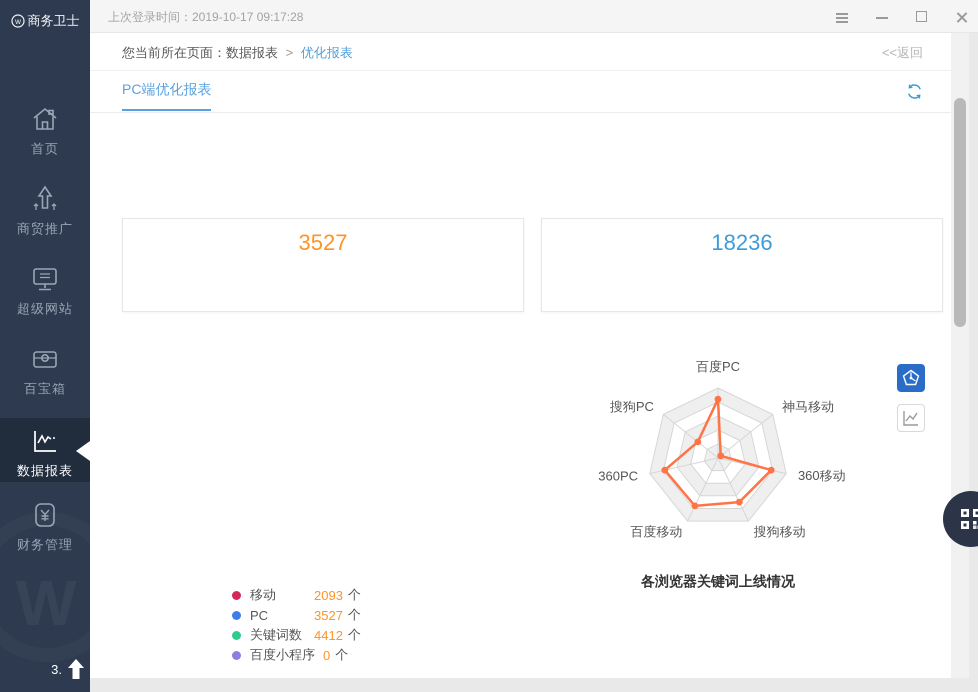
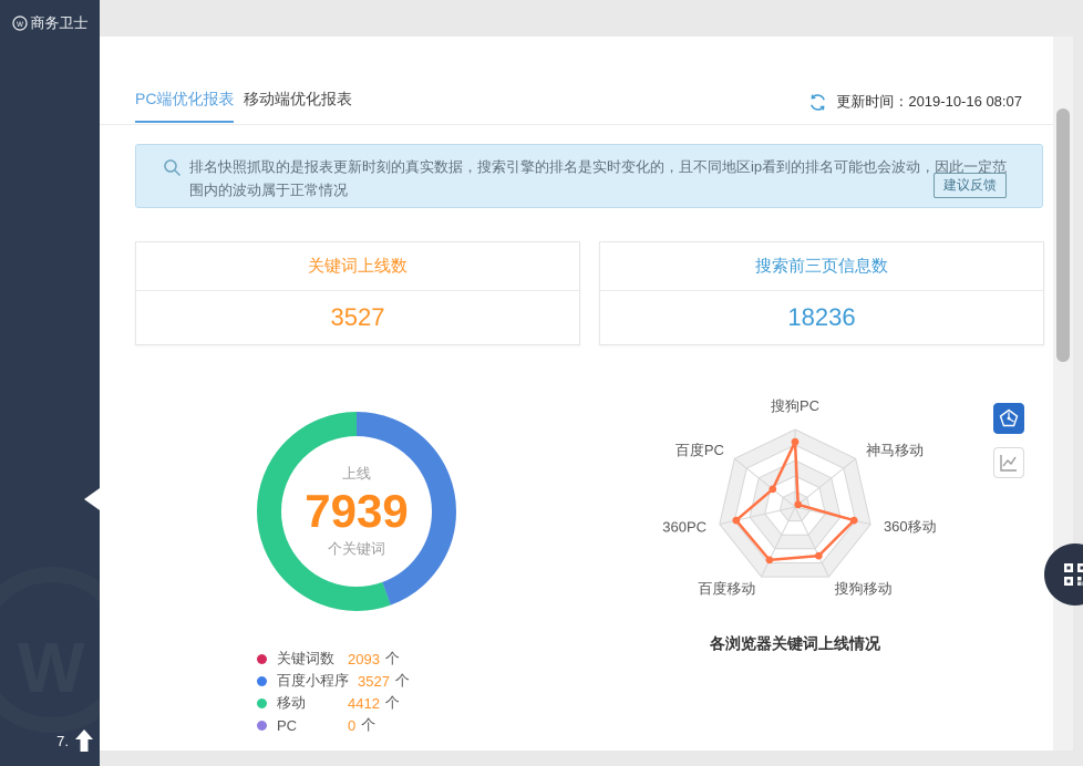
  w
  商务卫士
- 首页
- 商贸推广
- 超级网站
- 百宝箱
- 数据报表
- 财务管理
- 3.
+ 7.
- 上次登录时间：2019-10-17 09:17:28
- 您当前所在页面：数据报表 > 优化报表
- <<返回
  PC端优化报表
+ 移动端优化报表
+ 更新时间：2019-10-16 08:07
+ 排名快照抓取的是报表更新时刻的真实数据，搜索引擎的排名是实时变化的，且不同地区ip看到的排名可能也会波动，因此一定范围内的波动属于正常情况
+ 建议反馈
+ 关键词上线数
  3527
+ 搜索前三页信息数
  18236
+ 上线
+ 7939
+ 个关键词
- 移动
+ 关键词数
  2093
  个
- PC
+ 百度小程序
  3527
  个
- 关键词数
+ 移动
  4412
  个
- 百度小程序
+ PC
  0
  个
- 百度PC
+ 搜狗PC
  神马移动
  360移动
  搜狗移动
  百度移动
  360PC
- 搜狗PC
+ 百度PC
  各浏览器关键词上线情况
